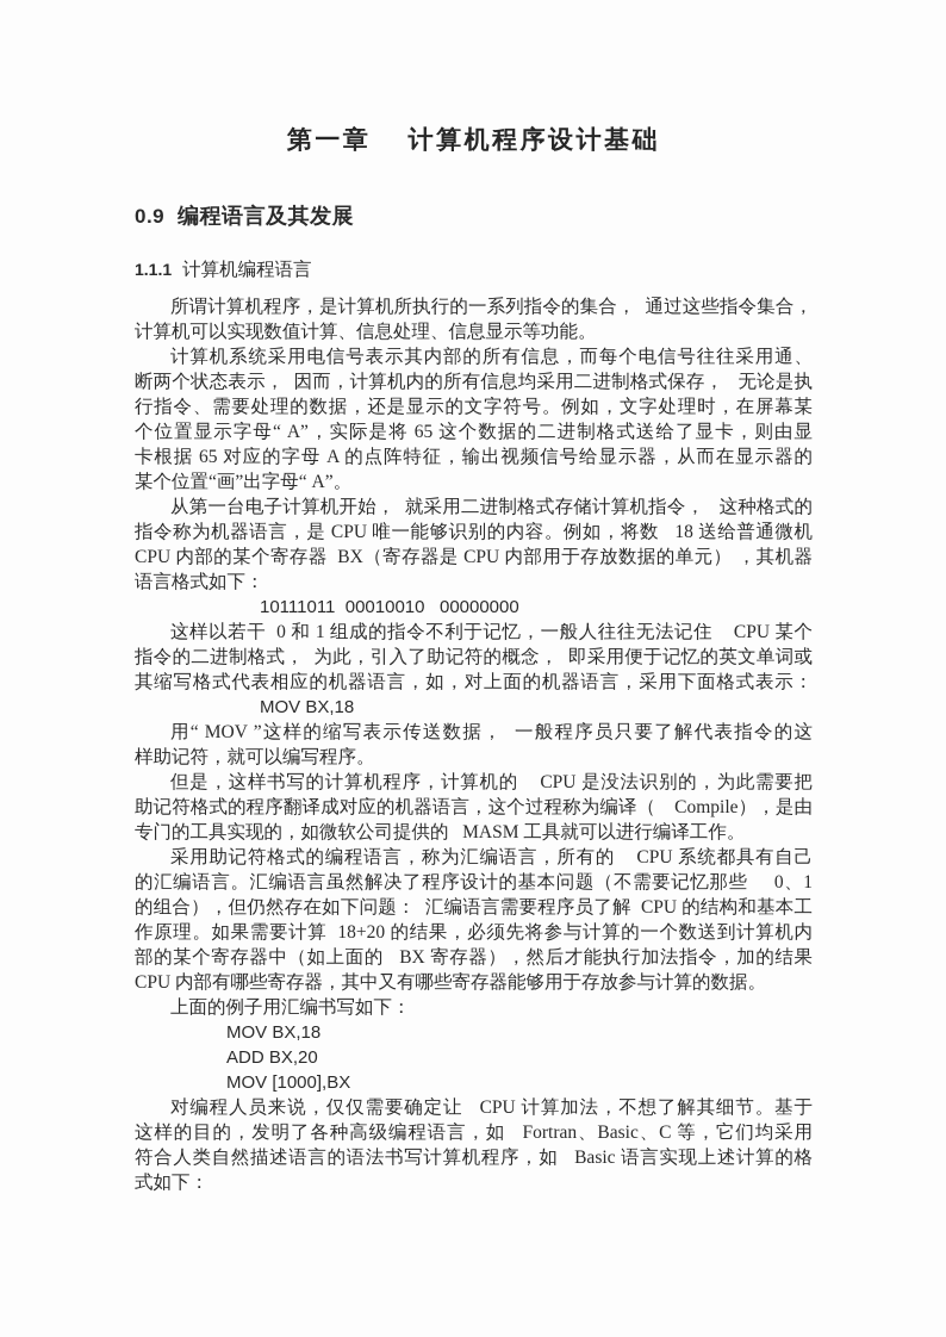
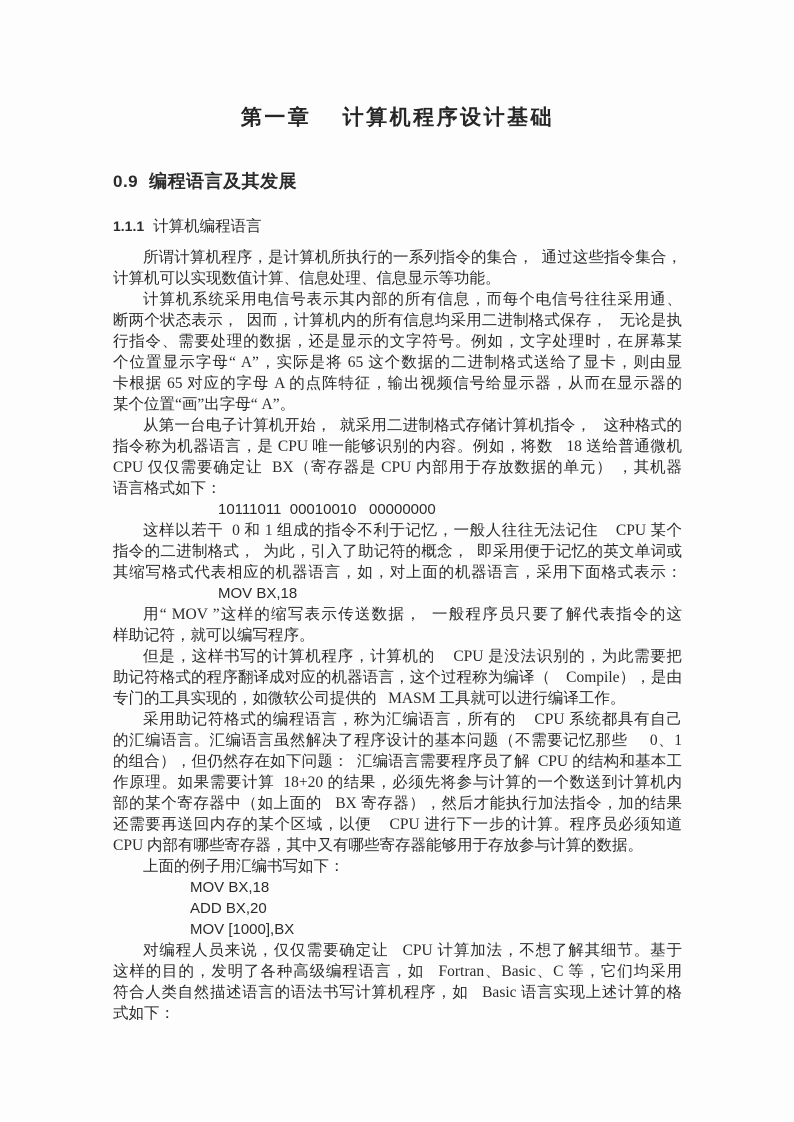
  第一章 计算机程序设计基础
  0.9 编程语言及其发展
  1.1.1 计算机编程语言
  所谓计算机程序，是计算机所执行的一系列指令的集合， 通过这些指令集合，
  计算机可以实现数值计算、信息处理、信息显示等功能。
  计算机系统采用电信号表示其内部的所有信息，而每个电信号往往采用通、
  断两个状态表示， 因而，计算机内的所有信息均采用二进制格式保存， 无论是执
  行指令、需要处理的数据，还是显示的文字符号。例如，文字处理时，在屏幕某
  个位置显示字母“ A”，实际是将 65 这个数据的二进制格式送给了显卡，则由显
  卡根据 65 对应的字母 A 的点阵特征，输出视频信号给显示器，从而在显示器的
  某个位置“画”出字母“ A”。
  从第一台电子计算机开始， 就采用二进制格式存储计算机指令， 这种格式的
  指令称为机器语言，是 CPU 唯一能够识别的内容。例如，将数 18 送给普通微机
- CPU 内部的某个寄存器 BX（寄存器是 CPU 内部用于存放数据的单元） ，其机器
+ CPU 仅仅需要确定让 BX（寄存器是 CPU 内部用于存放数据的单元） ，其机器
  语言格式如下：
  10111011 00010010 00000000
  这样以若干 0 和 1 组成的指令不利于记忆，一般人往往无法记住 CPU 某个
  指令的二进制格式， 为此，引入了助记符的概念， 即采用便于记忆的英文单词或
  其缩写格式代表相应的机器语言，如，对上面的机器语言，采用下面格式表示：
  MOV BX,18
  用“ MOV ”这样的缩写表示传送数据， 一般程序员只要了解代表指令的这
  样助记符，就可以编写程序。
  但是，这样书写的计算机程序，计算机的 CPU 是没法识别的，为此需要把
  助记符格式的程序翻译成对应的机器语言，这个过程称为编译（ Compile），是由
  专门的工具实现的，如微软公司提供的 MASM 工具就可以进行编译工作。
  采用助记符格式的编程语言，称为汇编语言，所有的 CPU 系统都具有自己
  的汇编语言。汇编语言虽然解决了程序设计的基本问题（不需要记忆那些 0、1
  的组合），但仍然存在如下问题： 汇编语言需要程序员了解 CPU 的结构和基本工
  作原理。如果需要计算 18+20 的结果，必须先将参与计算的一个数送到计算机内
  部的某个寄存器中（如上面的 BX 寄存器），然后才能执行加法指令，加的结果
+ 还需要再送回内存的某个区域，以便 CPU 进行下一步的计算。程序员必须知道
  CPU 内部有哪些寄存器，其中又有哪些寄存器能够用于存放参与计算的数据。
  上面的例子用汇编书写如下：
  MOV BX,18
  ADD BX,20
  MOV [1000],BX
  对编程人员来说，仅仅需要确定让 CPU 计算加法，不想了解其细节。基于
  这样的目的，发明了各种高级编程语言，如 Fortran、Basic、C 等，它们均采用
  符合人类自然描述语言的语法书写计算机程序，如 Basic 语言实现上述计算的格
  式如下：
